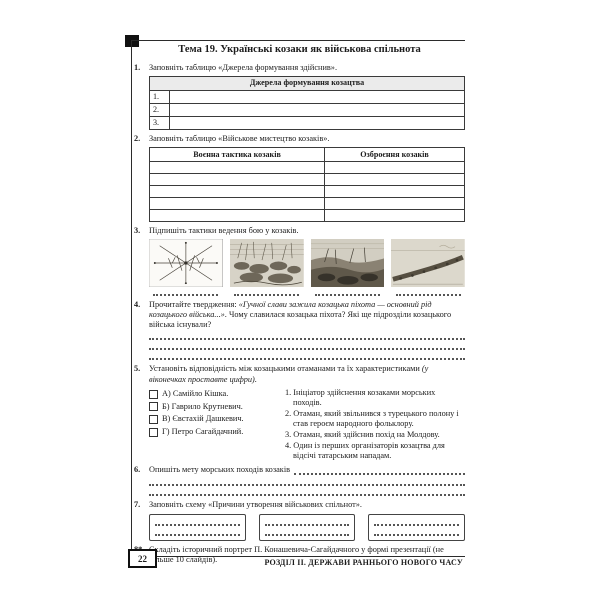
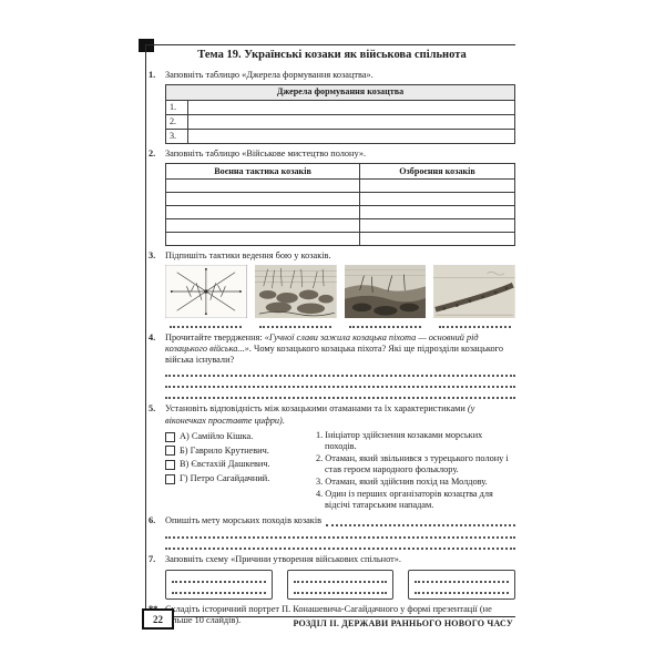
  Тема 19. Українські козаки як військова спільнота
  1.
- Заповніть таблицю «Джерела формування здійснив».
+ Заповніть таблицю «Джерела формування козацтва».
  Джерела формування козацтва
  1.
  2.
  3.
  2.
- Заповніть таблицю «Військове мистецтво козаків».
+ Заповніть таблицю «Військове мистецтво полону».
  Воєнна тактика козаків	Озброєння козаків
  3.
  Підпишіть тактики ведення бою у козаків.
  4.
- Прочитайте твердження: «Гучної слави зажила козацька піхота — основний рід козацького війська...». Чому славилася козацька піхота? Які ще підрозділи козацького війська існували?
+ Прочитайте твердження: «Гучної слави зажила козацька піхота — основний рід козацького війська...». Чому козацького козацька піхота? Які ще підрозділи козацького війська існували?
  5.
  Установіть відповідність між козацькими отаманами та їх характеристиками (у віконечках проставте цифри).
  А) Самійло Кішка.
  Б) Гаврило Крутневич.
  В) Євстахій Дашкевич.
  Г) Петро Сагайдачний.
  1. Ініціатор здійснення козаками морських походів.
  2. Отаман, який звільнився з турецького полону і став героєм народного фольклору.
  3. Отаман, який здійснив похід на Молдову.
  4. Один із перших організаторів козацтва для відсічі татарським нападам.
  6.
  Опишіть мету морських походів козаків
  7.
  Заповніть схему «Причини утворення військових спільнот».
  ладіть історичний портрет П. Конашевича-Сагайдачного у формі презентації (не льше 10 слайдів).
  22
  РОЗДІЛ ІІ. ДЕРЖАВИ РАННЬОГО НОВОГО ЧАСУ
